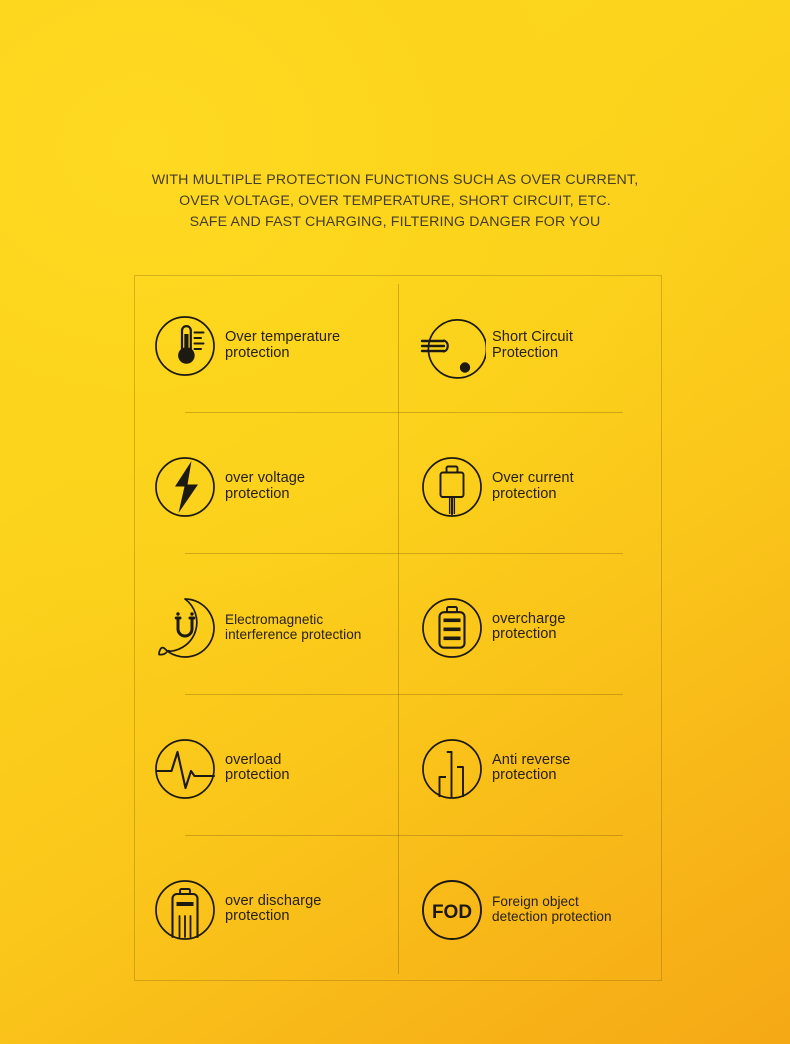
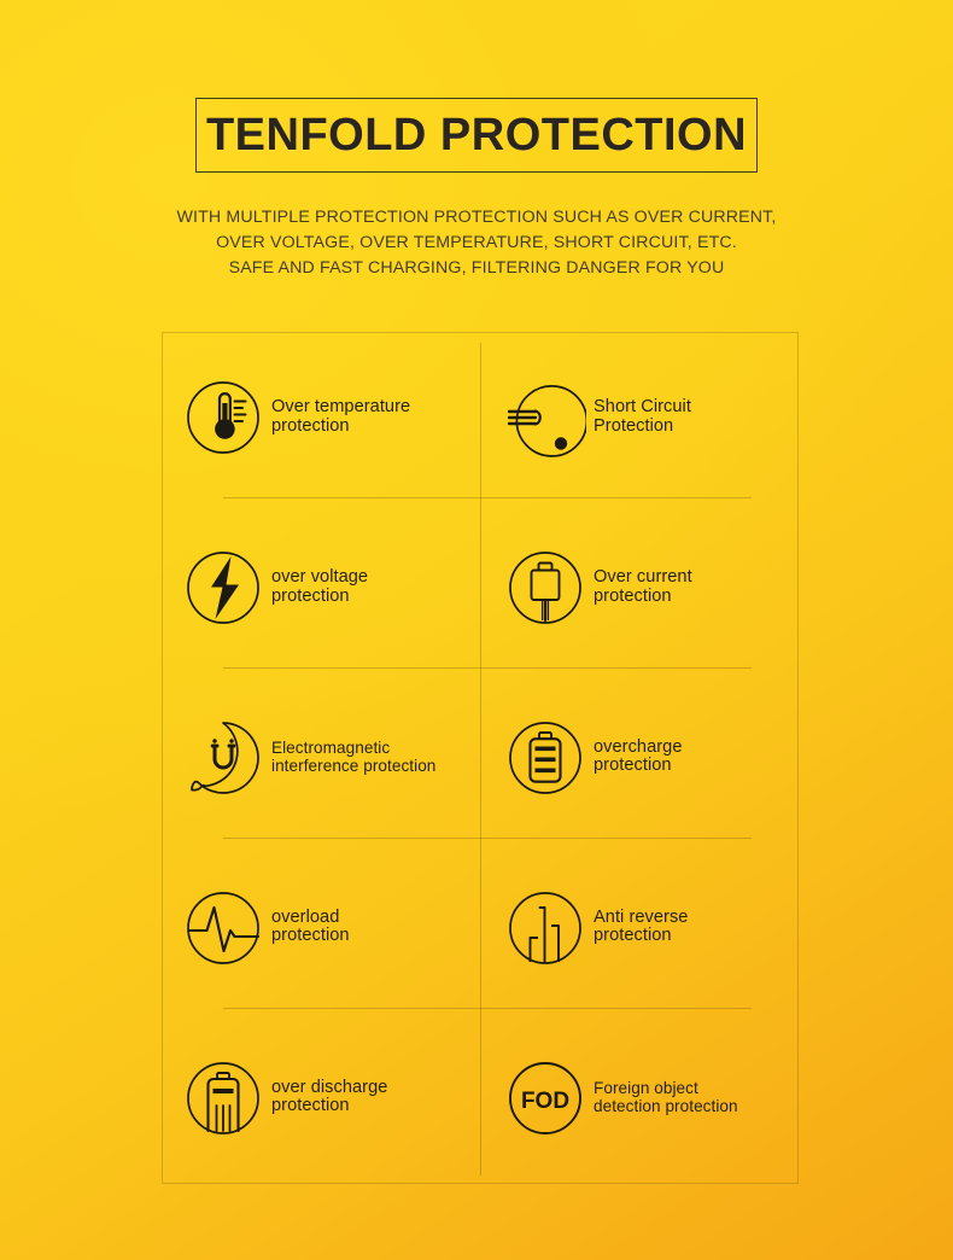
+ TENFOLD PROTECTION
- WITH MULTIPLE PROTECTION FUNCTIONS SUCH AS OVER CURRENT,
+ WITH MULTIPLE PROTECTION PROTECTION SUCH AS OVER CURRENT,
  OVER VOLTAGE, OVER TEMPERATURE, SHORT CIRCUIT, ETC.
  SAFE AND FAST CHARGING, FILTERING DANGER FOR YOU
  Over temperature
  protection
  Short Circuit
  Protection
  over voltage
  protection
  Over current
  protection
  Electromagnetic
  interference protection
  overcharge
  protection
  overload
  protection
  Anti reverse
  protection
  over discharge
  protection
  FOD
  Foreign object
  detection protection
